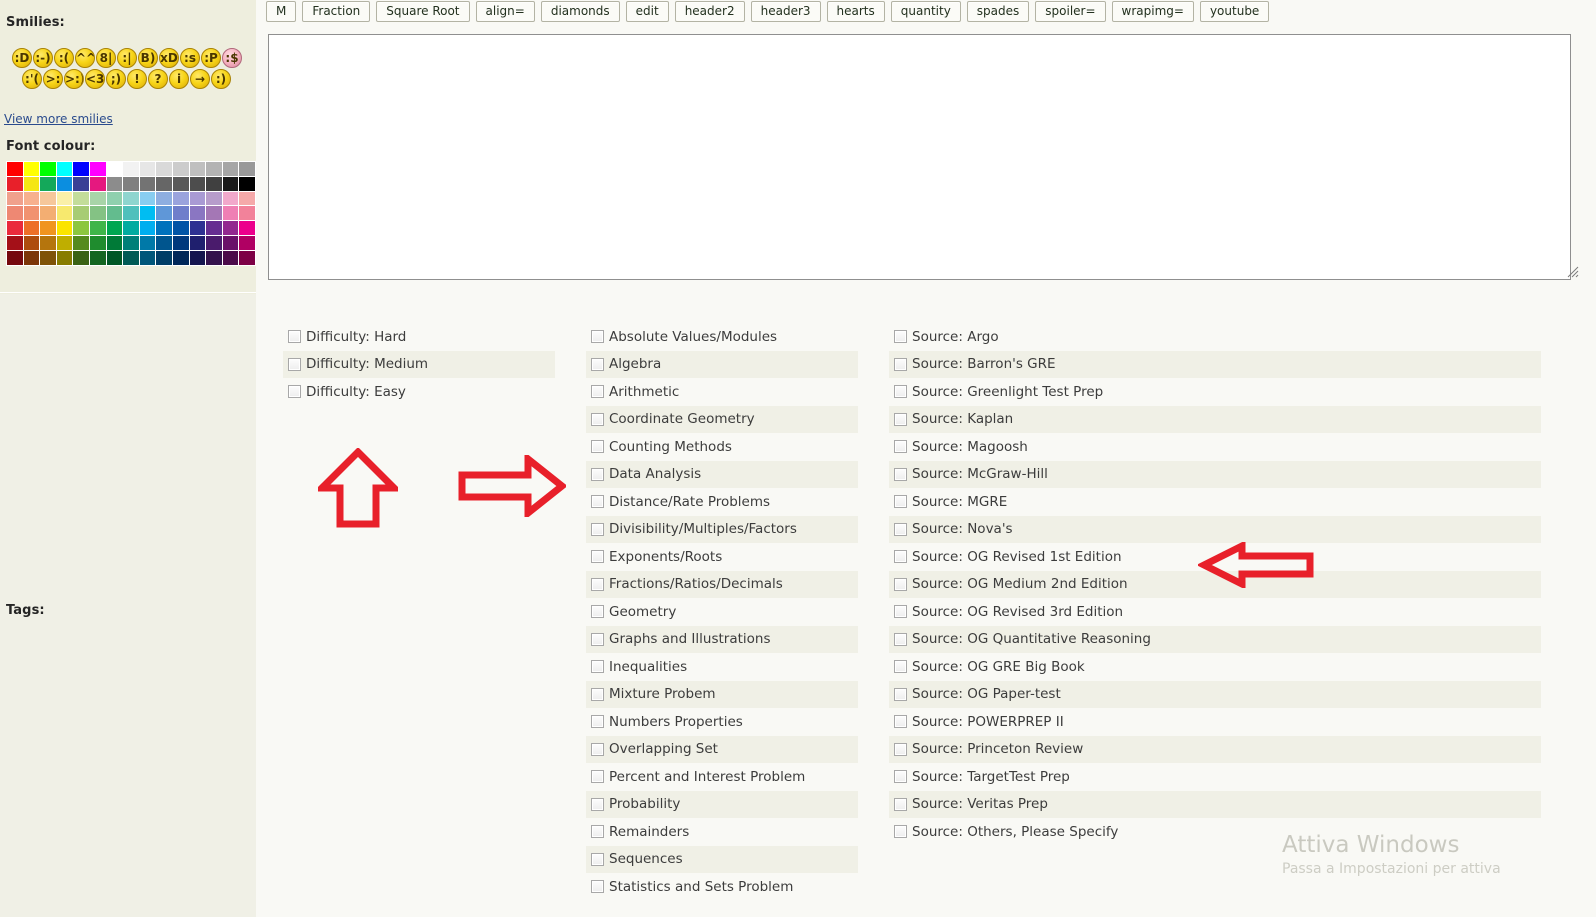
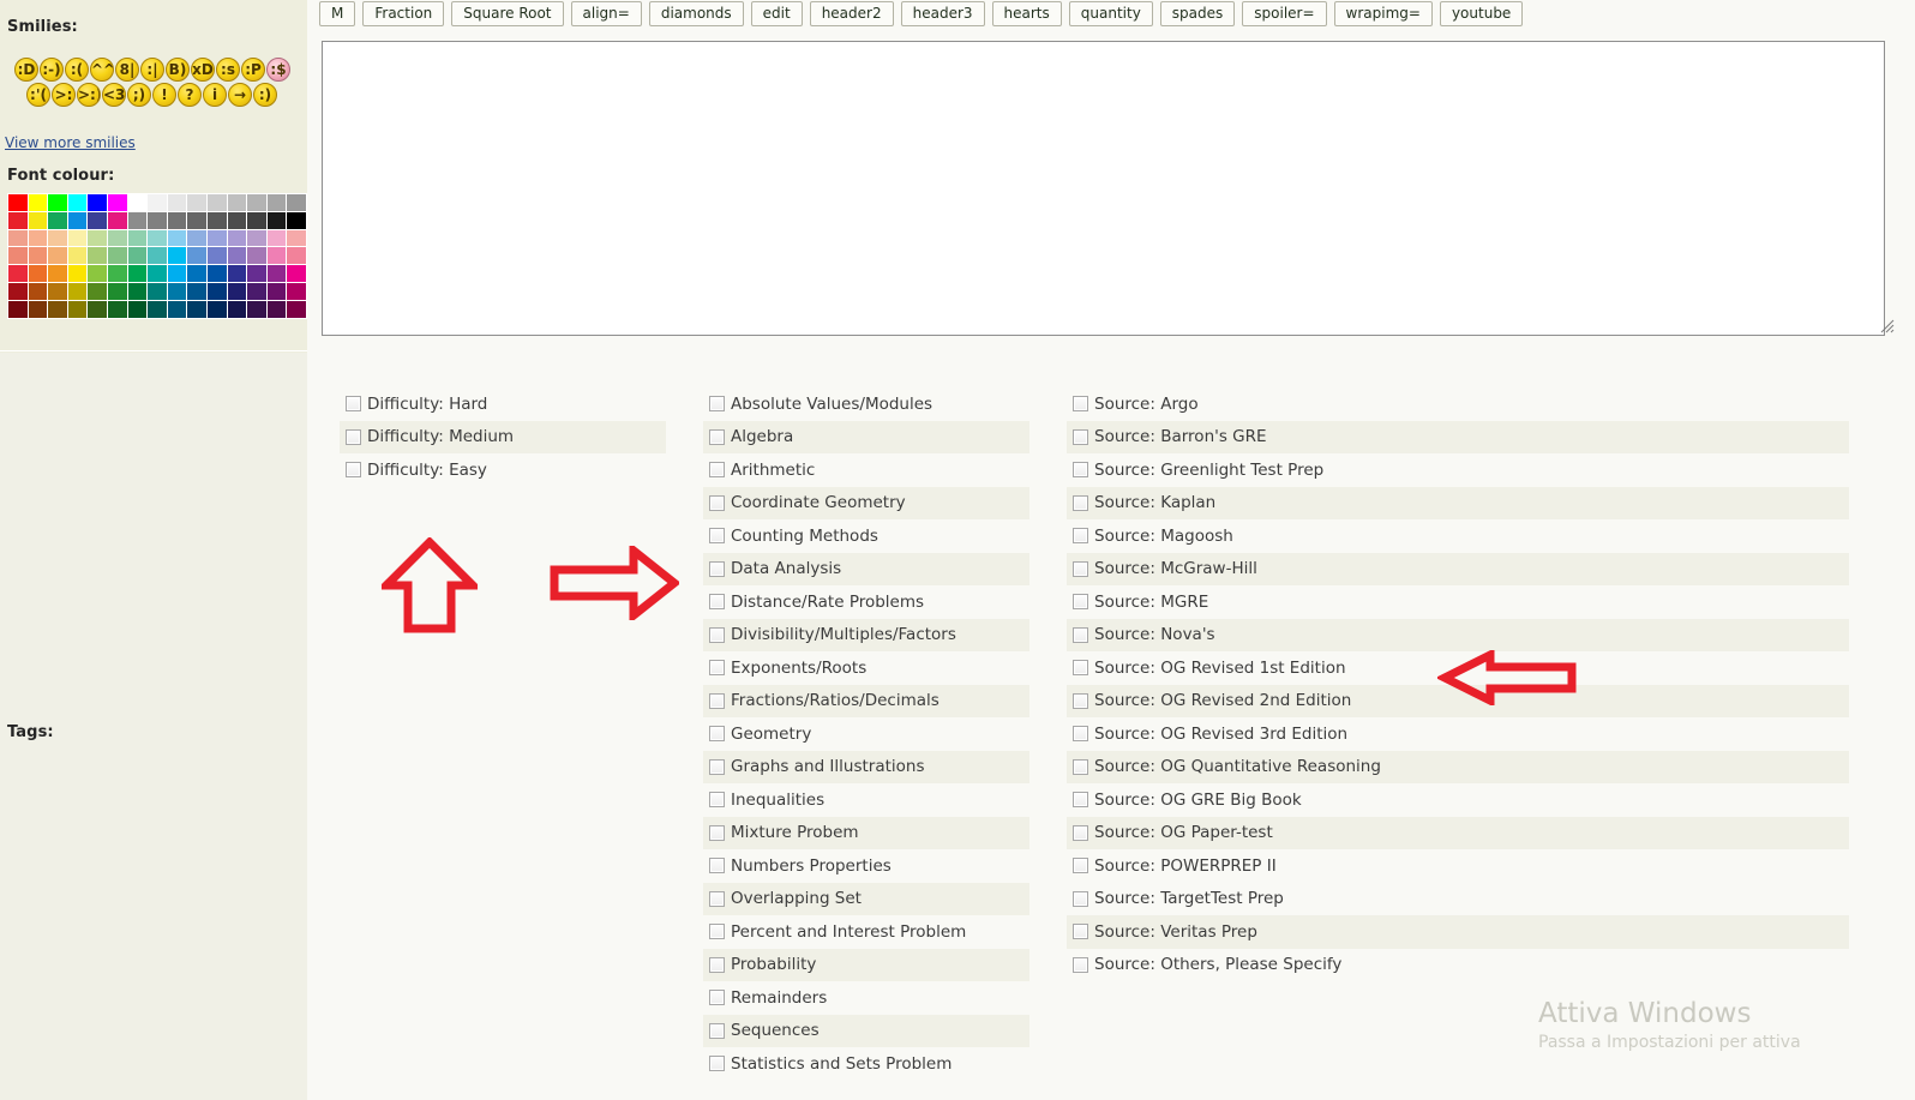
  Smilies:
  :D
  :-)
  :(
  ^^
  8|
  :|
  B)
  xD
  :s
  :P
  :$
  :'(
  >:)
  <3
  ;)
  !
  ?
  i
  →
  :)
  View more smilies
  Font colour:
  Tags:
  M
  Fraction
  Square Root
  align=
  diamonds
  edit
  header2
  header3
  hearts
  quantity
  spades
  spoiler=
  wrapimg=
  youtube
  Difficulty: Hard
  Difficulty: Medium
  Difficulty: Easy
  Absolute Values/Modules
  Algebra
  Arithmetic
  Coordinate Geometry
  Counting Methods
  Data Analysis
  Distance/Rate Problems
  Divisibility/Multiples/Factors
  Exponents/Roots
  Fractions/Ratios/Decimals
  Geometry
  Graphs and Illustrations
  Inequalities
  Mixture Probem
  Numbers Properties
  Overlapping Set
  Percent and Interest Problem
  Probability
  Remainders
  Sequences
  Statistics and Sets Problem
  Source: Argo
  Source: Barron's GRE
  Source: Greenlight Test Prep
  Source: Kaplan
  Source: Magoosh
  Source: McGraw-Hill
  Source: MGRE
  Source: Nova's
  Source: OG Revised 1st Edition
- Source: OG Medium 2nd Edition
+ Source: OG Revised 2nd Edition
  Source: OG Revised 3rd Edition
  Source: OG Quantitative Reasoning
  Source: OG GRE Big Book
  Source: OG Paper-test
  Source: POWERPREP II
- Source: Princeton Review
  Source: TargetTest Prep
  Source: Veritas Prep
  Source: Others, Please Specify
  Attiva Windows
  Passa a Impostazioni per attiva
